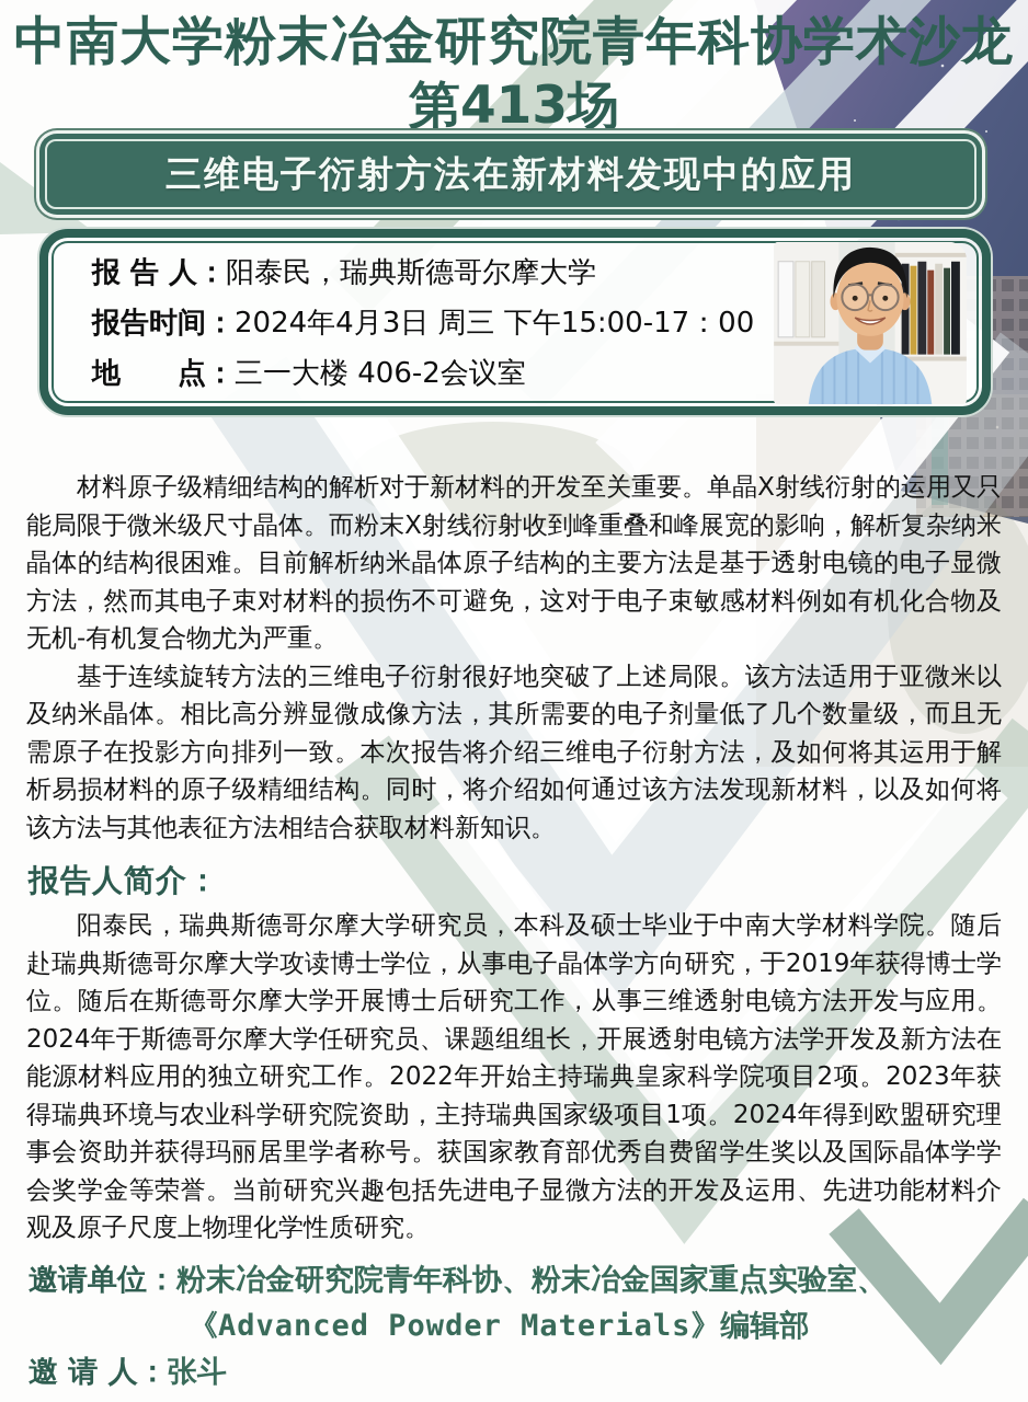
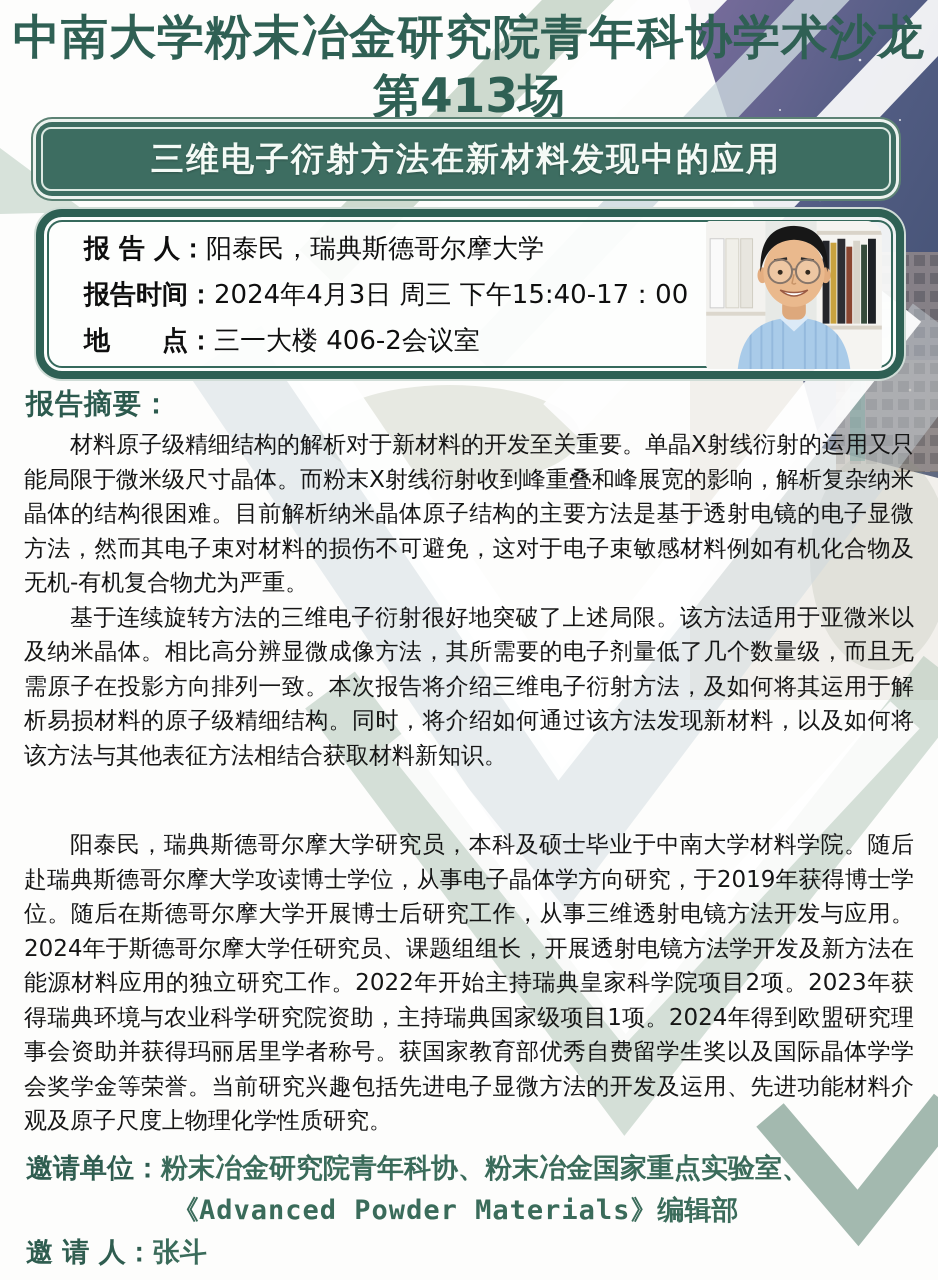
  中南大学粉末冶金研究院青年科协学术沙龙
  第413场
  三维电子衍射方法在新材料发现中的应用
  报 告 人：阳泰民，瑞典斯德哥尔摩大学
- 报告时间：2024年4月3日 周三 下午15:00-17：00
+ 报告时间：2024年4月3日 周三 下午15:40-17：00
  地 点：三一大楼 406-2会议室
+ 报告摘要：
  材料原子级精细结构的解析对于新材料的开发至关重要。单晶X射线衍射的运用又只能局限于微米级尺寸晶体。而粉末X射线衍射收到峰重叠和峰展宽的影响，解析复杂纳米晶体的结构很困难。目前解析纳米晶体原子结构的主要方法是基于透射电镜的电子显微方法，然而其电子束对材料的损伤不可避免，这对于电子束敏感材料例如有机化合物及无机-有机复合物尤为严重。
  基于连续旋转方法的三维电子衍射很好地突破了上述局限。该方法适用于亚微米以及纳米晶体。相比高分辨显微成像方法，其所需要的电子剂量低了几个数量级，而且无需原子在投影方向排列一致。本次报告将介绍三维电子衍射方法，及如何将其运用于解析易损材料的原子级精细结构。同时，将介绍如何通过该方法发现新材料，以及如何将该方法与其他表征方法相结合获取材料新知识。
- 报告人简介：
  阳泰民，瑞典斯德哥尔摩大学研究员，本科及硕士毕业于中南大学材料学院。随后赴瑞典斯德哥尔摩大学攻读博士学位，从事电子晶体学方向研究，于2019年获得博士学位。随后在斯德哥尔摩大学开展博士后研究工作，从事三维透射电镜方法开发与应用。2024年于斯德哥尔摩大学任研究员、课题组组长，开展透射电镜方法学开发及新方法在能源材料应用的独立研究工作。2022年开始主持瑞典皇家科学院项目2项。2023年获得瑞典环境与农业科学研究院资助，主持瑞典国家级项目1项。2024年得到欧盟研究理事会资助并获得玛丽居里学者称号。获国家教育部优秀自费留学生奖以及国际晶体学学会奖学金等荣誉。当前研究兴趣包括先进电子显微方法的开发及运用、先进功能材料介观及原子尺度上物理化学性质研究。
  邀请单位：粉末冶金研究院青年科协、粉末冶金国家重点实验室、
  《Advanced Powder Materials》编辑部
  邀 请 人：张斗
